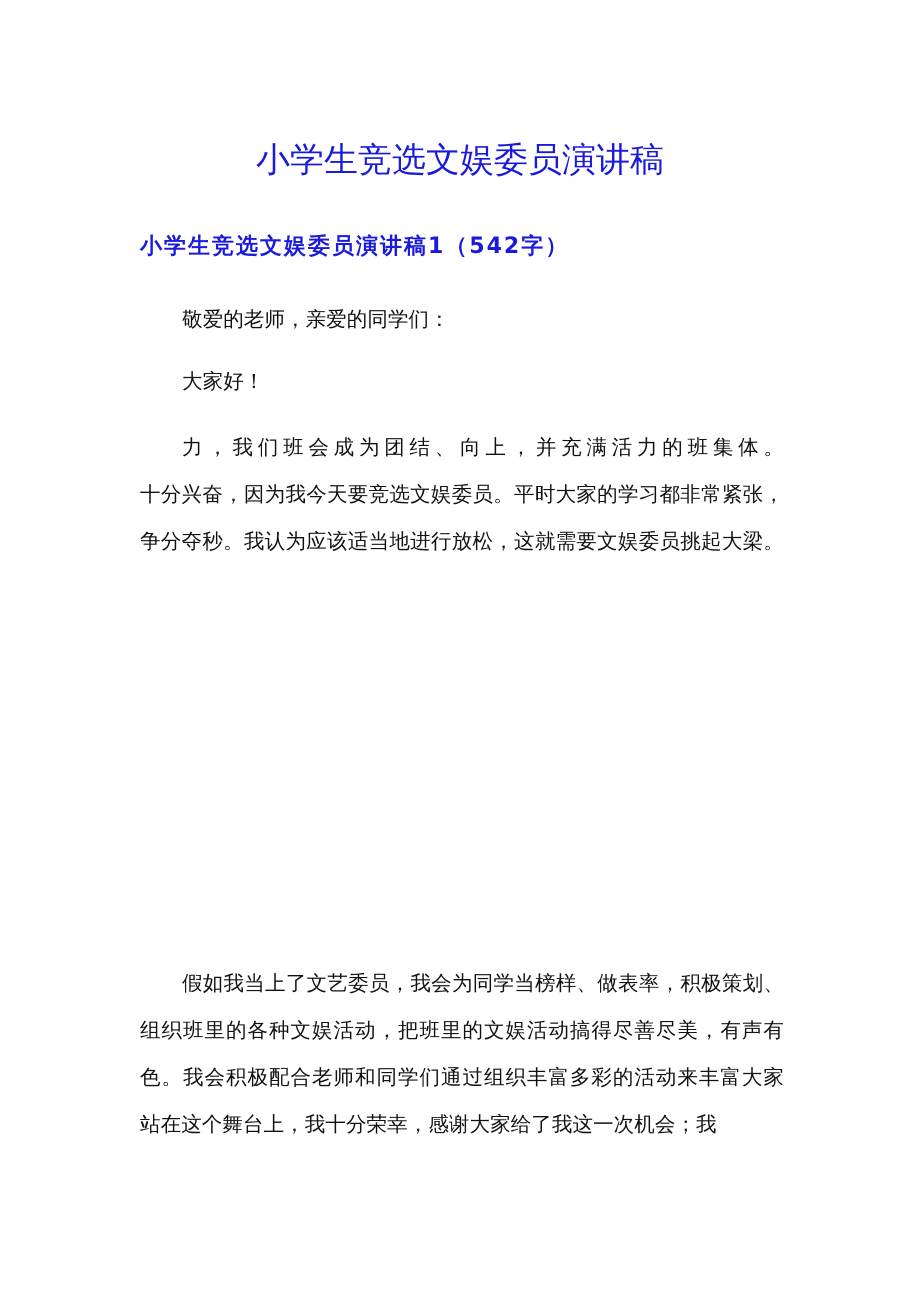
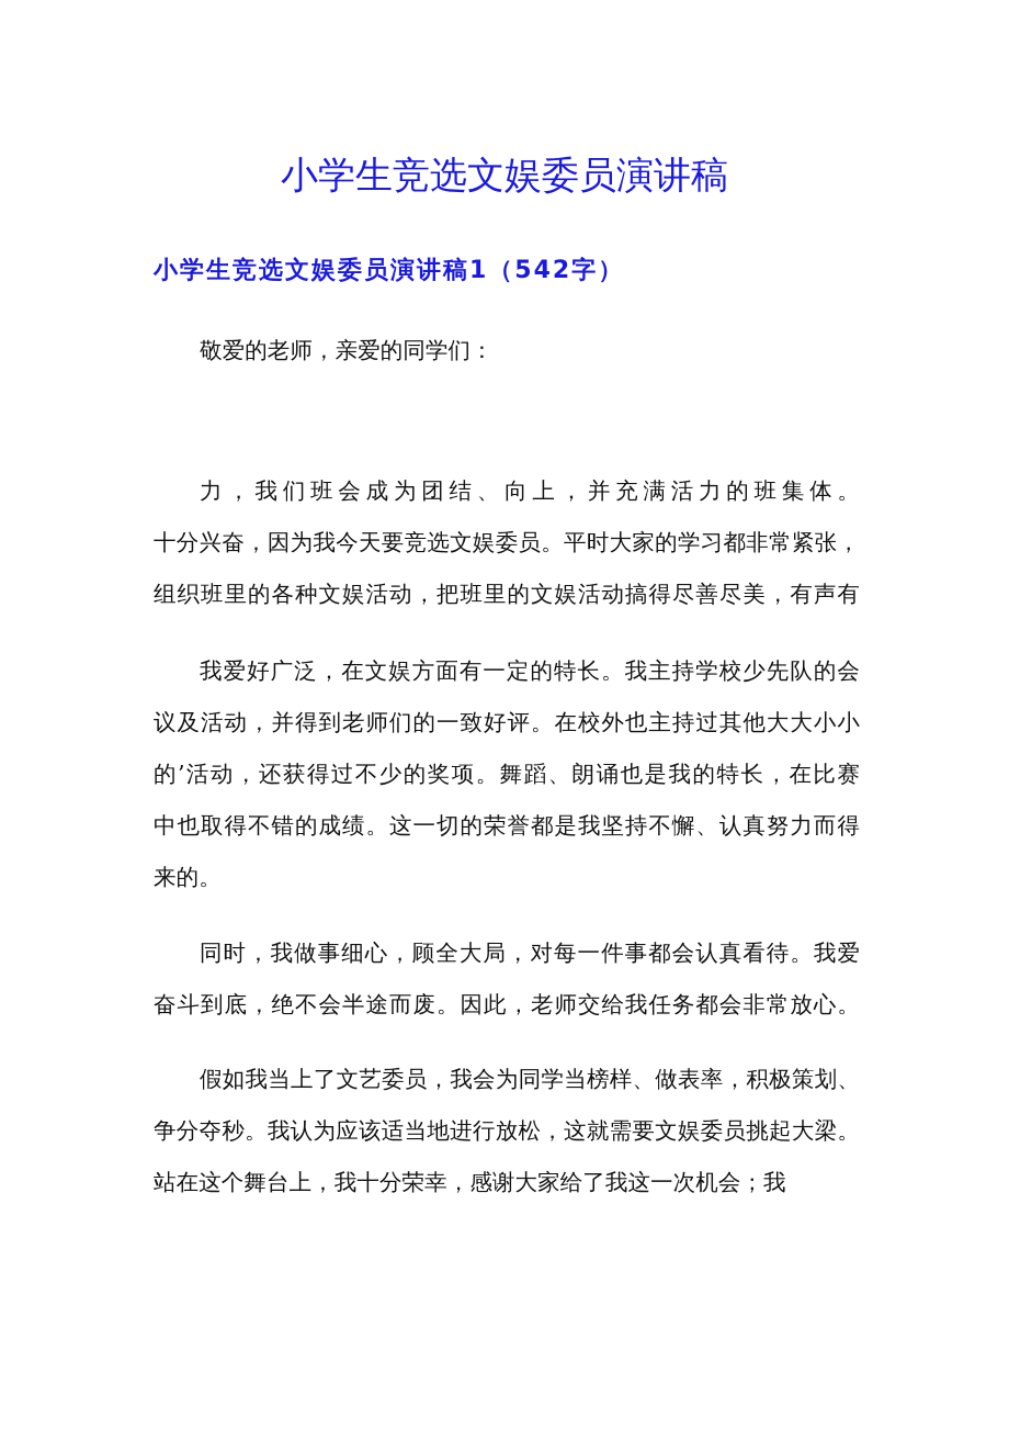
  小学生竞选文娱委员演讲稿
  小学生竞选文娱委员演讲稿1（542字）
  敬爱的老师，亲爱的同学们：
- 大家好！
  力，我们班会成为团结、向上，并充满活力的班集体。
  十分兴奋，因为我今天要竞选文娱委员。平时大家的学习都非常紧张，
- 争分夺秒。我认为应该适当地进行放松，这就需要文娱委员挑起大梁。
+ 组织班里的各种文娱活动，把班里的文娱活动搞得尽善尽美，有声有
+ 我爱好广泛，在文娱方面有一定的特长。我主持学校少先队的会
+ 议及活动，并得到老师们的一致好评。在校外也主持过其他大大小小
+ 的’活动，还获得过不少的奖项。舞蹈、朗诵也是我的特长，在比赛
+ 中也取得不错的成绩。这一切的荣誉都是我坚持不懈、认真努力而得
+ 来的。
+ 同时，我做事细心，顾全大局，对每一件事都会认真看待。我爱
+ 奋斗到底，绝不会半途而废。因此，老师交给我任务都会非常放心。
  假如我当上了文艺委员，我会为同学当榜样、做表率，积极策划、
- 组织班里的各种文娱活动，把班里的文娱活动搞得尽善尽美，有声有
+ 争分夺秒。我认为应该适当地进行放松，这就需要文娱委员挑起大梁。
- 色。我会积极配合老师和同学们通过组织丰富多彩的活动来丰富大家
  站在这个舞台上，我十分荣幸，感谢大家给了我这一次机会；我
